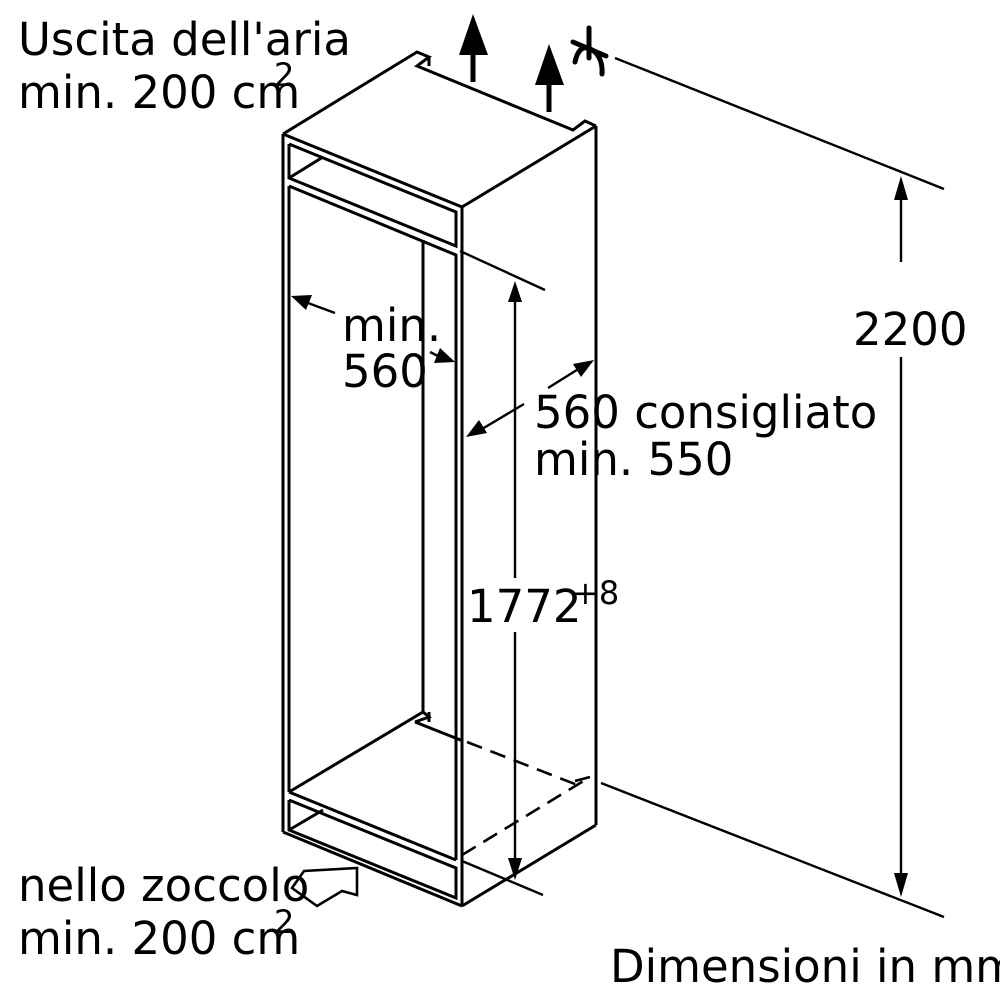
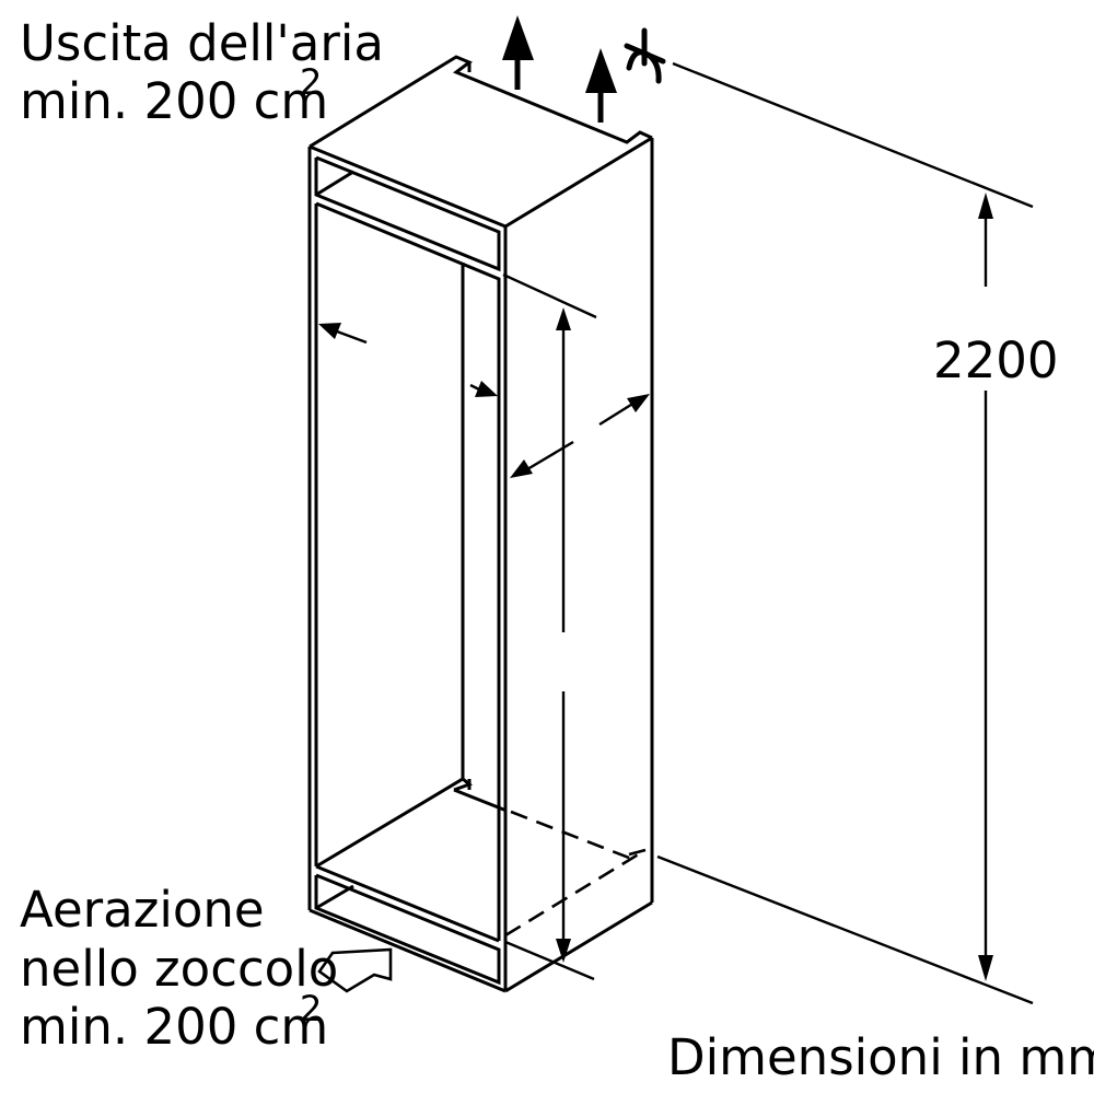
  Uscita dell'aria
  min. 200 cm
  2
- min.
- 560
- 560 consigliato
- min. 550
- 1772
- +8
  2200
+ Aerazione
  nello zoccolo
  min. 200 cm
  2
  Dimensioni in mm
